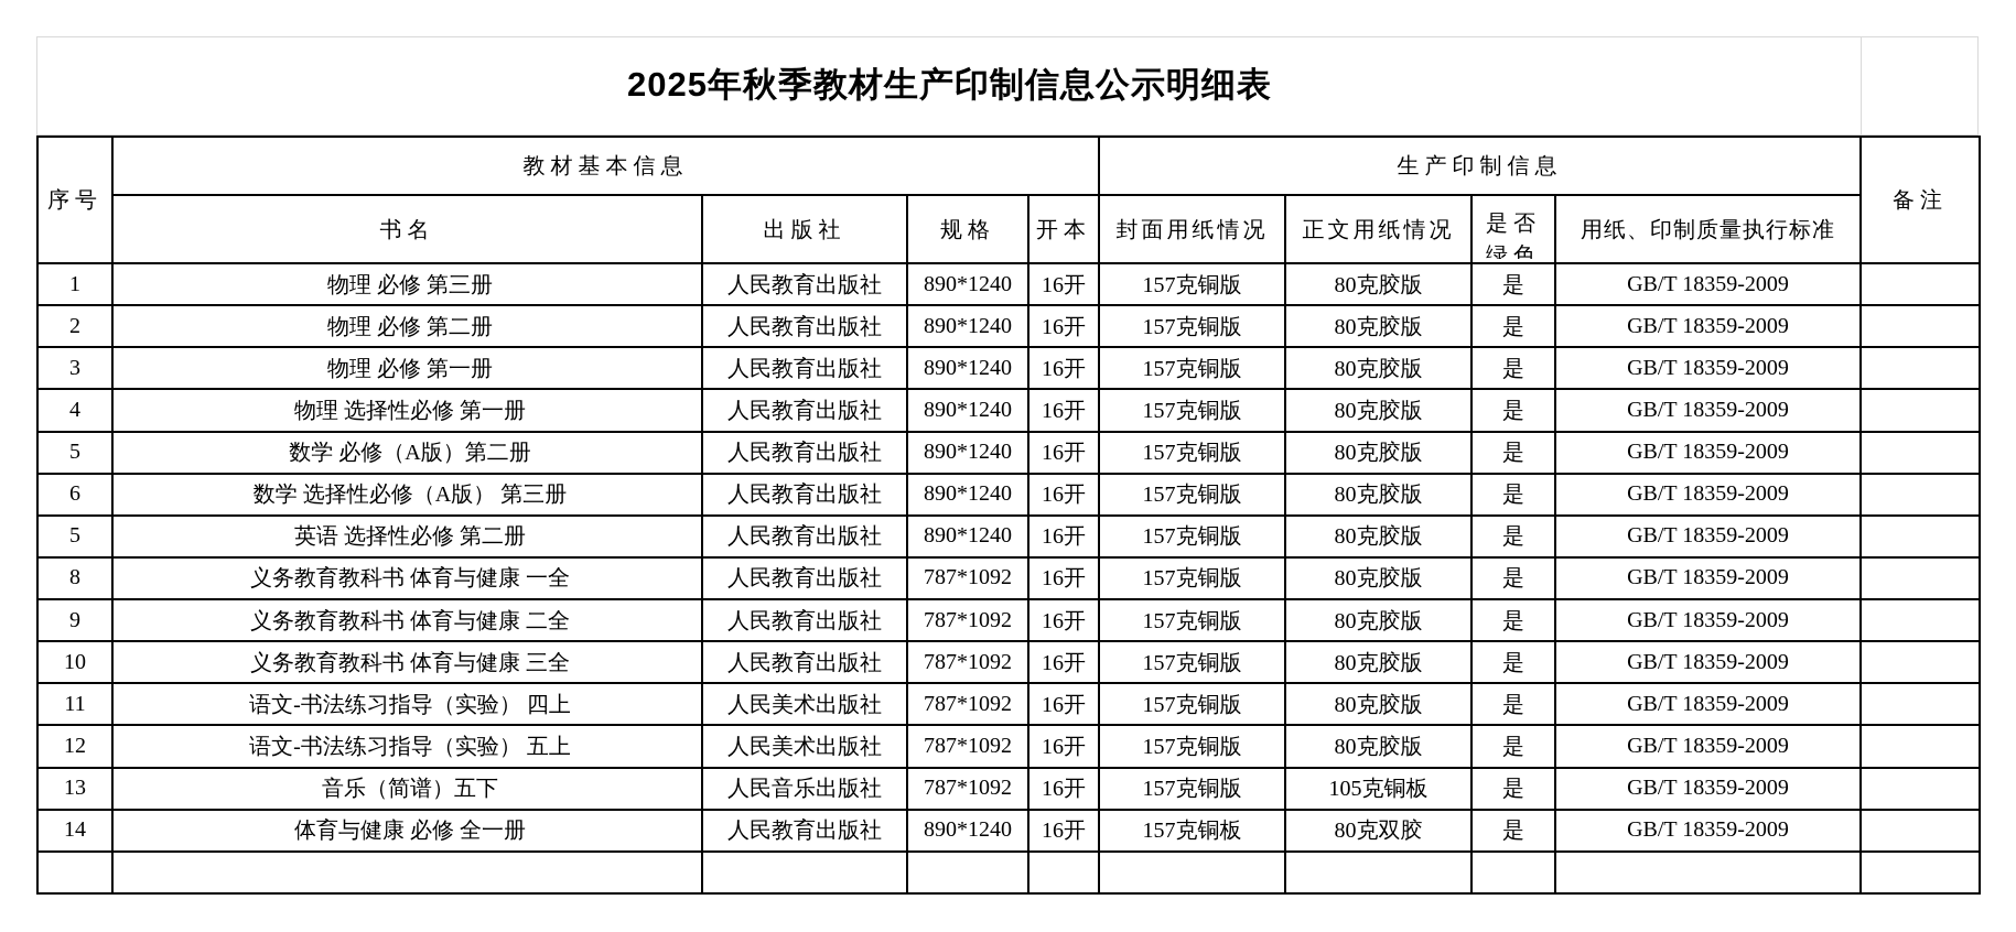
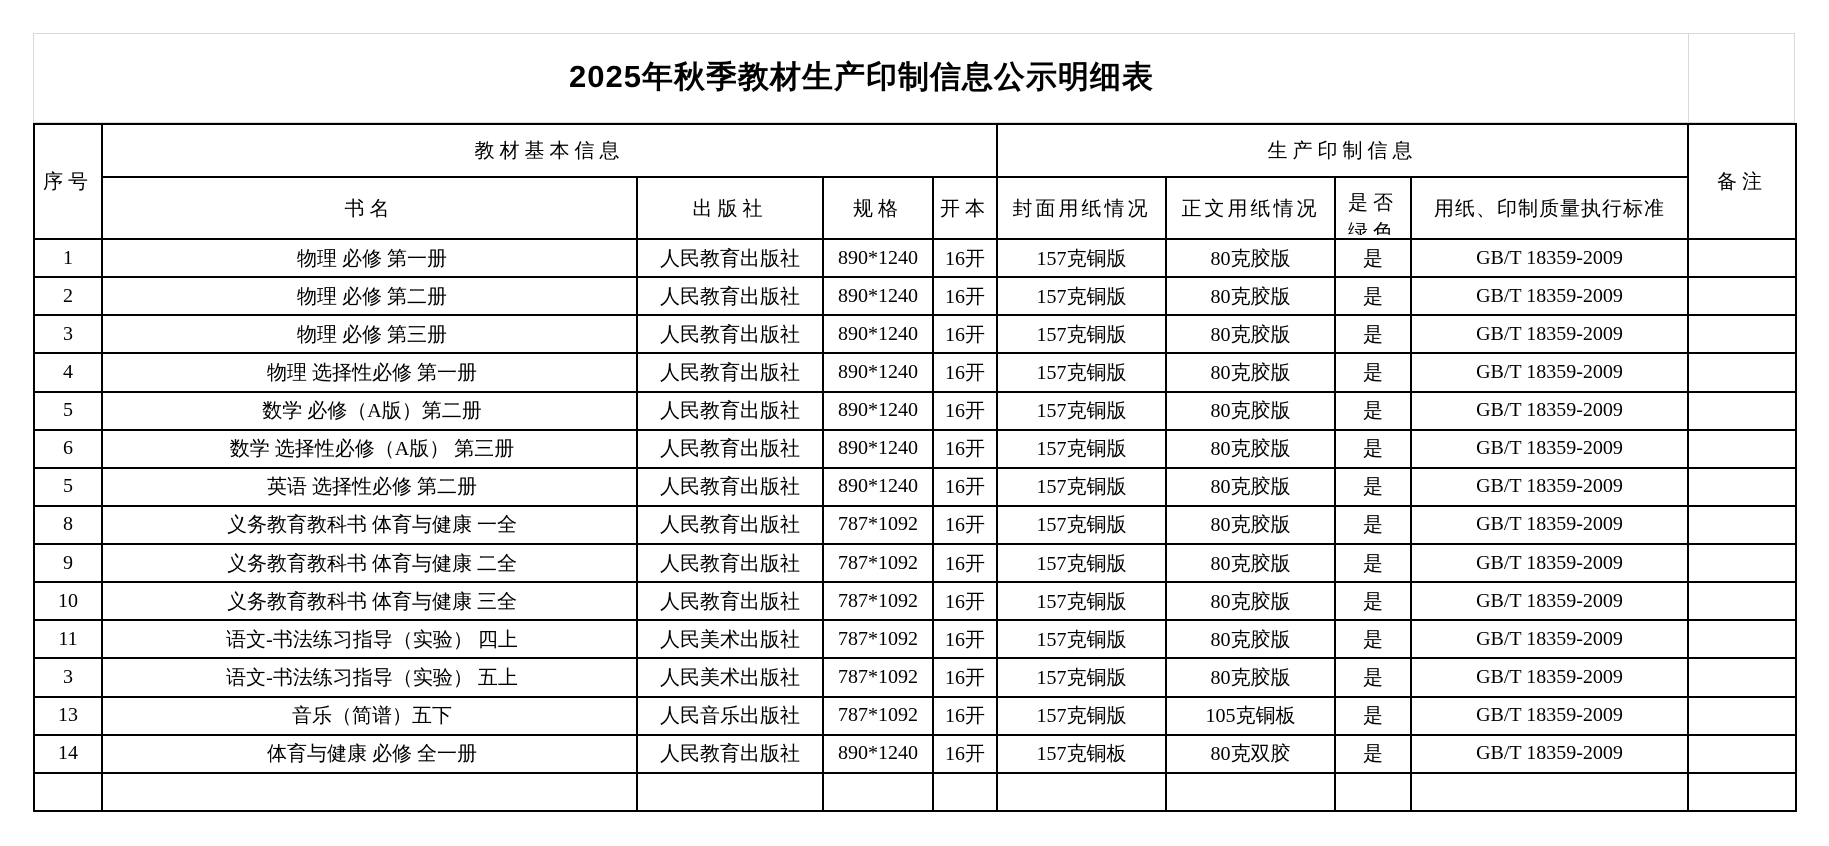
  2025年秋季教材生产印制信息公示明细表
  序号	教材基本信息	生产印制信息	备注
  书名	出版社	规格	开本	封面用纸情况	正文用纸情况	是否 绿色	用纸、印制质量执行标准
- 1	物理 必修 第三册	人民教育出版社	890*1240	16开	157克铜版	80克胶版	是	GB/T 18359-2009
+ 1	物理 必修 第一册	人民教育出版社	890*1240	16开	157克铜版	80克胶版	是	GB/T 18359-2009
  2	物理 必修 第二册	人民教育出版社	890*1240	16开	157克铜版	80克胶版	是	GB/T 18359-2009
- 3	物理 必修 第一册	人民教育出版社	890*1240	16开	157克铜版	80克胶版	是	GB/T 18359-2009
+ 3	物理 必修 第三册	人民教育出版社	890*1240	16开	157克铜版	80克胶版	是	GB/T 18359-2009
  4	物理 选择性必修 第一册	人民教育出版社	890*1240	16开	157克铜版	80克胶版	是	GB/T 18359-2009
  5	数学 必修（A版）第二册	人民教育出版社	890*1240	16开	157克铜版	80克胶版	是	GB/T 18359-2009
  6	数学 选择性必修（A版） 第三册	人民教育出版社	890*1240	16开	157克铜版	80克胶版	是	GB/T 18359-2009
  5	英语 选择性必修 第二册	人民教育出版社	890*1240	16开	157克铜版	80克胶版	是	GB/T 18359-2009
  8	义务教育教科书 体育与健康 一全	人民教育出版社	787*1092	16开	157克铜版	80克胶版	是	GB/T 18359-2009
  9	义务教育教科书 体育与健康 二全	人民教育出版社	787*1092	16开	157克铜版	80克胶版	是	GB/T 18359-2009
  10	义务教育教科书 体育与健康 三全	人民教育出版社	787*1092	16开	157克铜版	80克胶版	是	GB/T 18359-2009
  11	语文-书法练习指导（实验） 四上	人民美术出版社	787*1092	16开	157克铜版	80克胶版	是	GB/T 18359-2009
- 12	语文-书法练习指导（实验） 五上	人民美术出版社	787*1092	16开	157克铜版	80克胶版	是	GB/T 18359-2009
+ 3	语文-书法练习指导（实验） 五上	人民美术出版社	787*1092	16开	157克铜版	80克胶版	是	GB/T 18359-2009
  13	音乐（简谱）五下	人民音乐出版社	787*1092	16开	157克铜版	105克铜板	是	GB/T 18359-2009
  14	体育与健康 必修 全一册	人民教育出版社	890*1240	16开	157克铜板	80克双胶	是	GB/T 18359-2009
